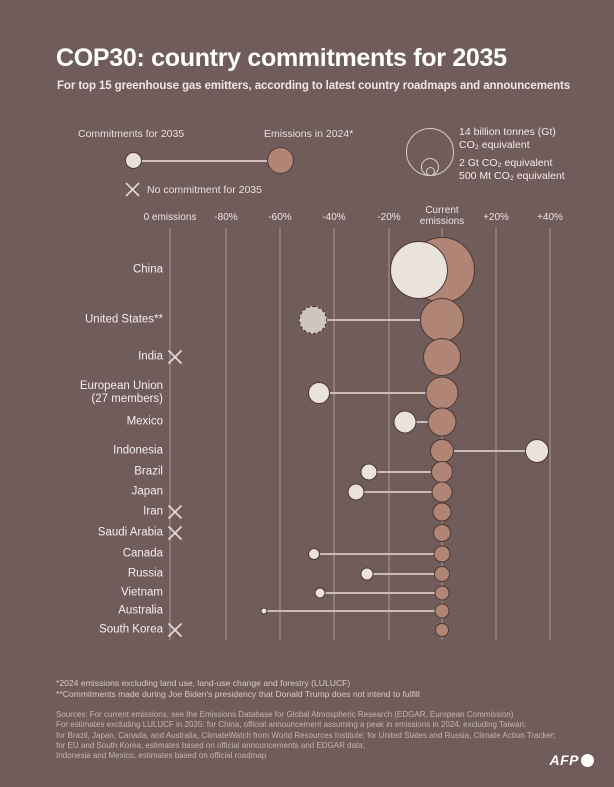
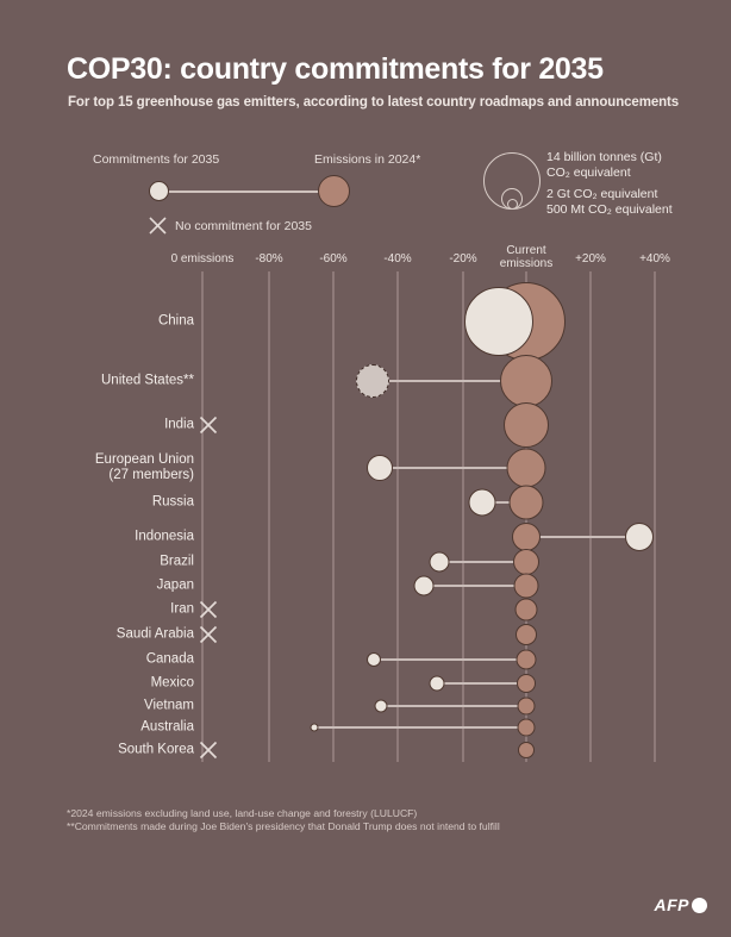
  COP30: country commitments for 2035
  For top 15 greenhouse gas emitters, according to latest country roadmaps and announcements
  Commitments for 2035
  Emissions in 2024*
  No commitment for 2035
  14 billion tonnes (Gt)
  CO₂ equivalent
  2 Gt CO₂ equivalent
  500 Mt CO₂ equivalent
  0 emissions
  -80%
  -60%
  -40%
  -20%
  Current
  emissions
  +20%
  +40%
  China
  United States**
  India
  European Union
  (27 members)
- Mexico
+ Russia
  Indonesia
  Brazil
  Japan
  Iran
  Saudi Arabia
  Canada
- Russia
+ Mexico
  Vietnam
  Australia
  South Korea
  *2024 emissions excluding land use, land-use change and forestry (LULUCF)
  **Commitments made during Joe Biden's presidency that Donald Trump does not intend to fulfill
- Sources: For current emissions, see the Emissions Database for Global Atmospheric Research (EDGAR, European Commission)
- For estimates excluding LULUCF in 2035: for China, official announcement assuming a peak in emissions in 2024, excluding Taiwan;
- for Brazil, Japan, Canada, and Australia, ClimateWatch from World Resources Institute; for United States and Russia, Climate Action Tracker;
- for EU and South Korea, estimates based on official announcements and EDGAR data;
- Indonesia and Mexico, estimates based on official roadmap
  AFP
